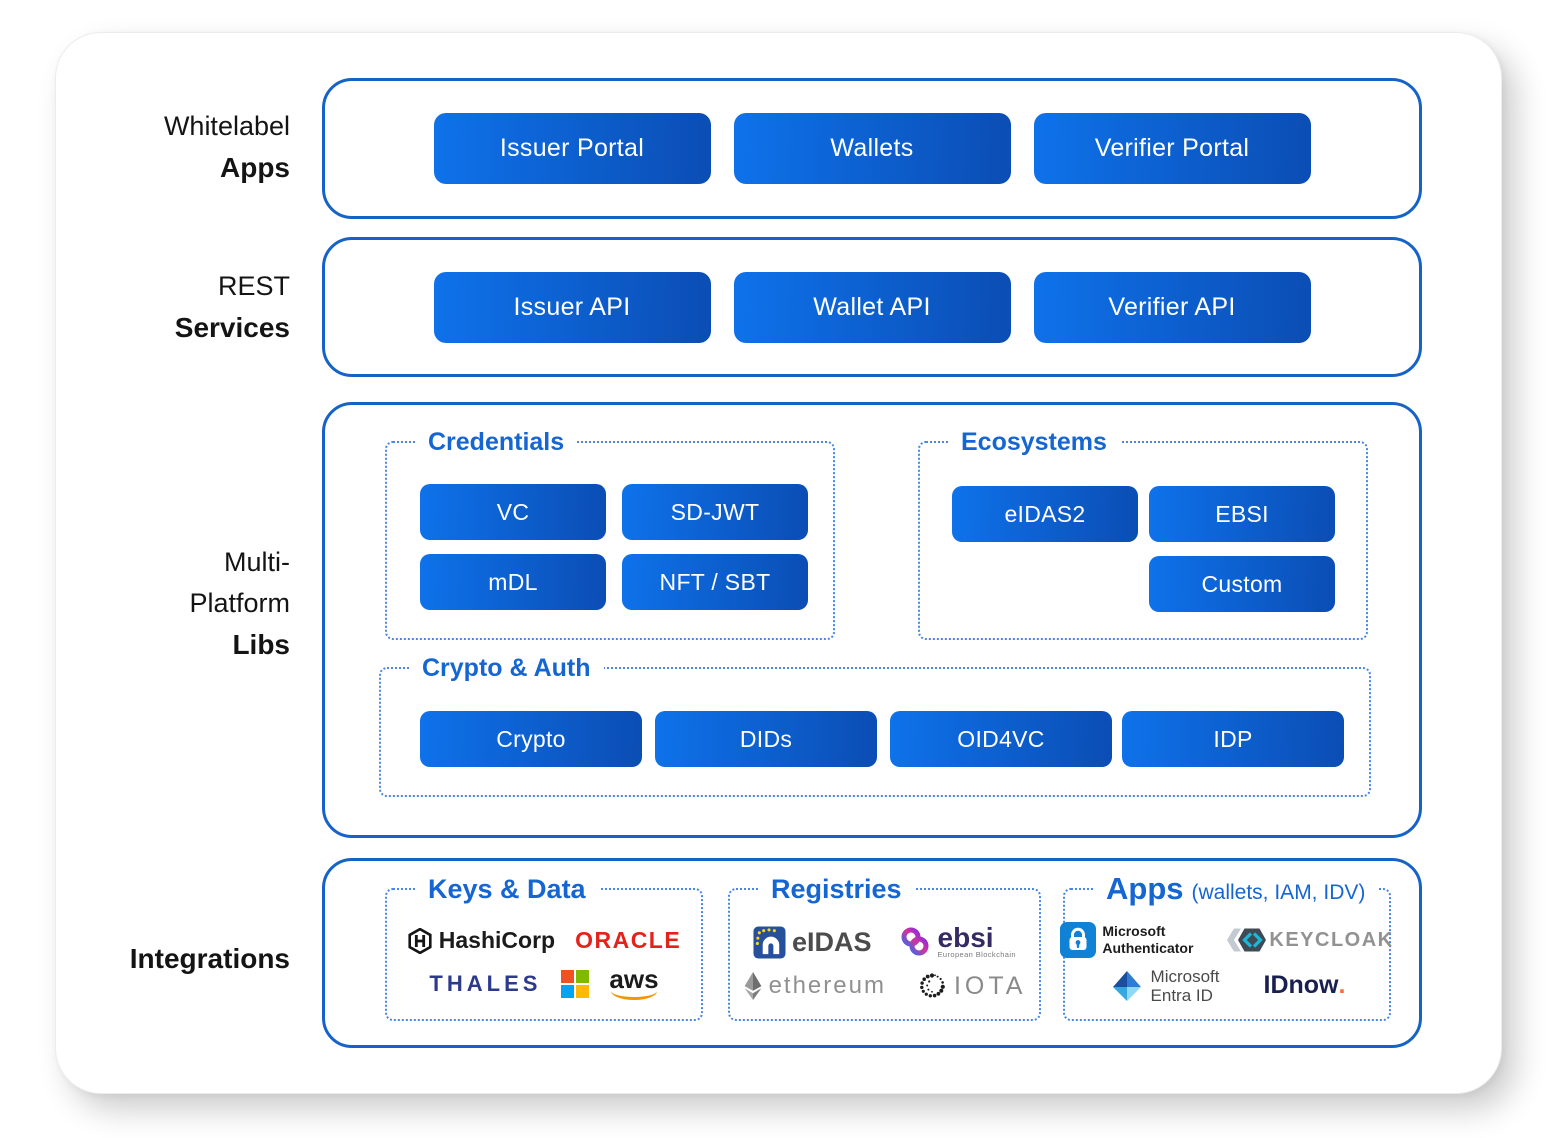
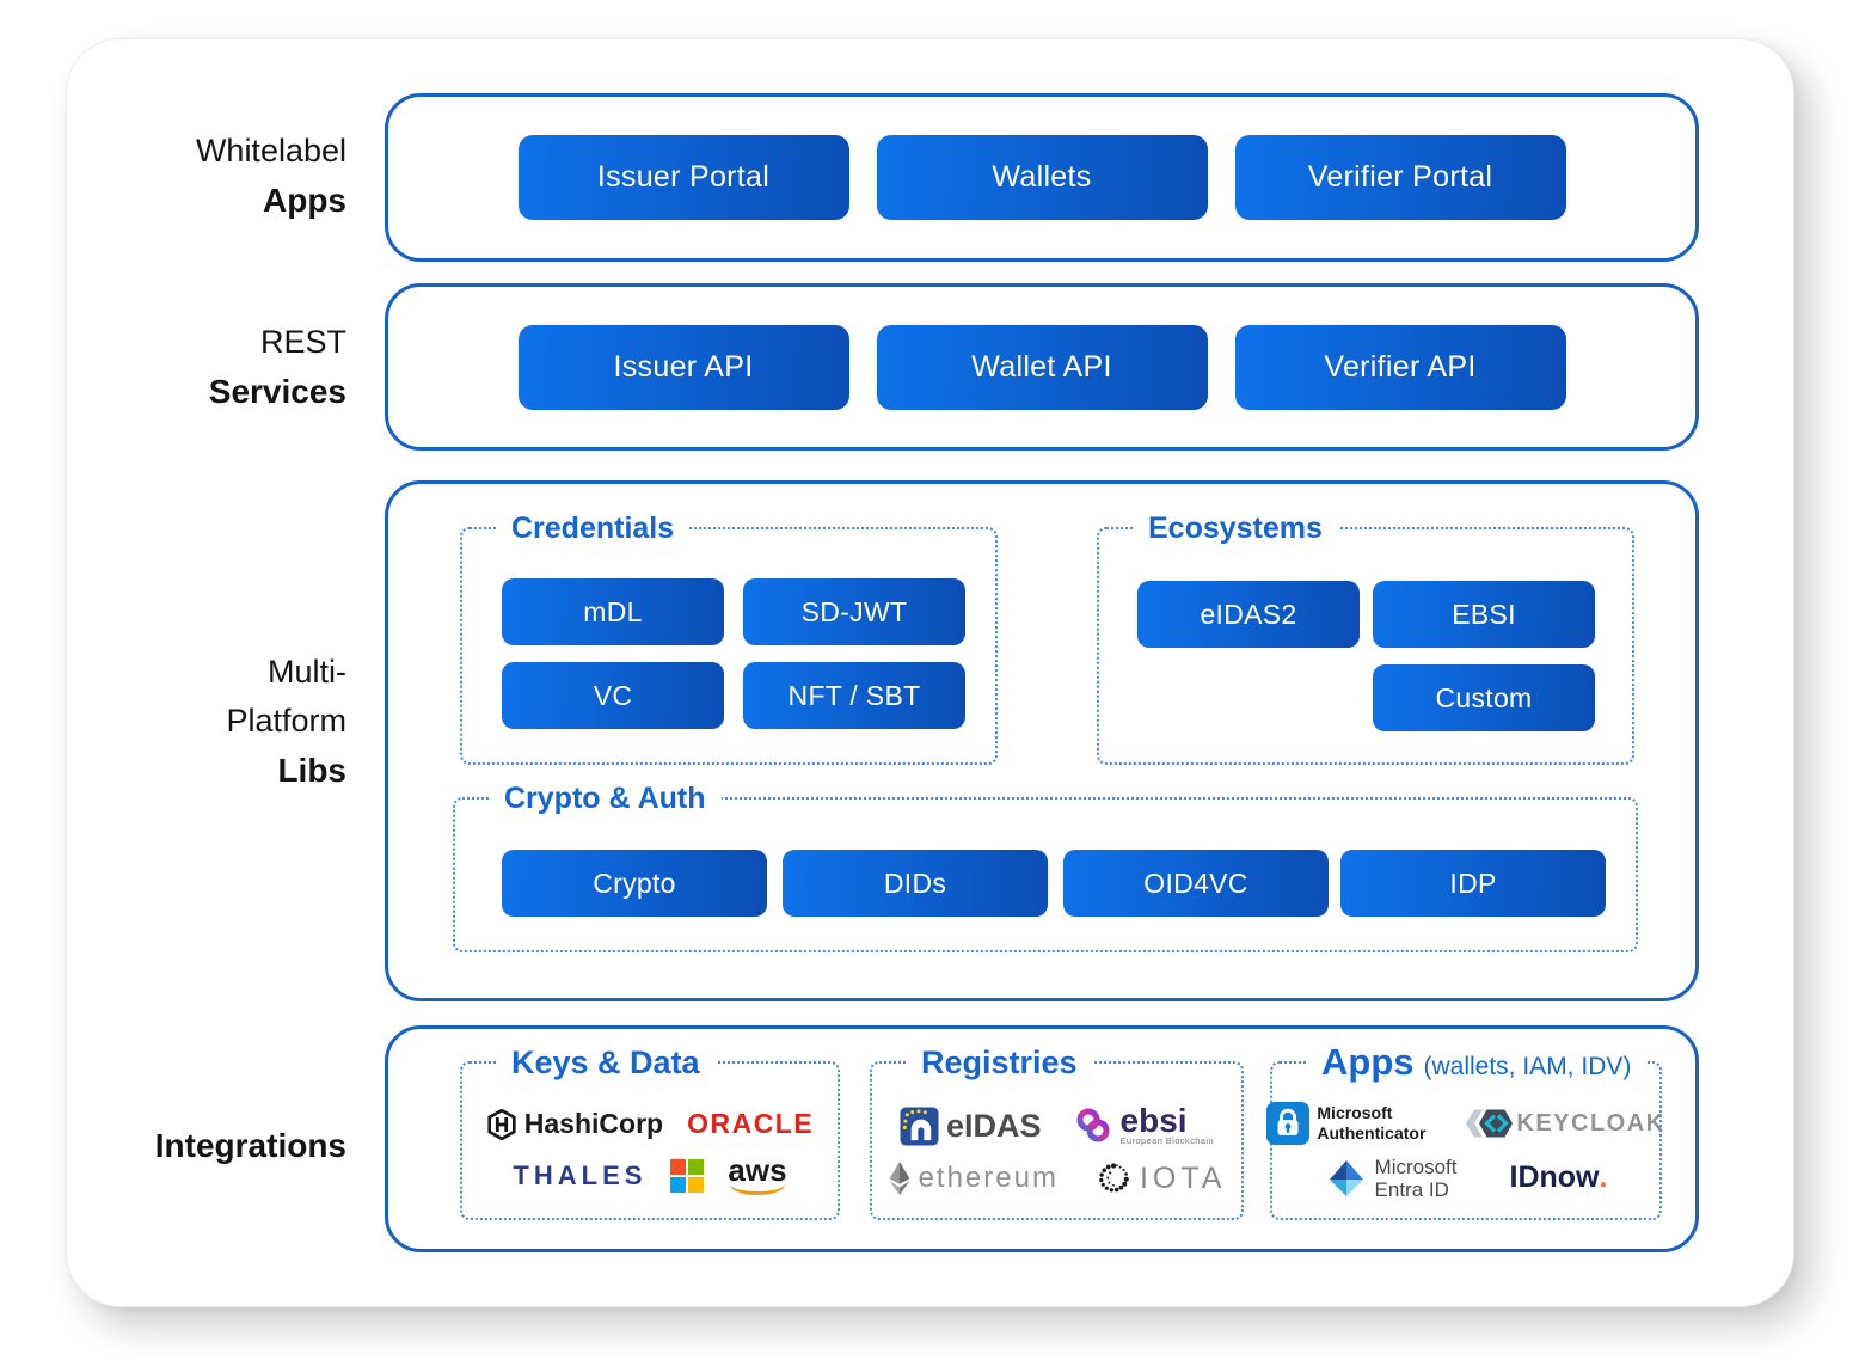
  Whitelabel
  Apps
  REST
  Services
  Multi-
  Platform
  Libs
  Integrations
  Issuer Portal
  Wallets
  Verifier Portal
  Issuer API
  Wallet API
  Verifier API
  Credentials
- VC
+ mDL
  SD-JWT
- mDL
+ VC
  NFT / SBT
  Ecosystems
  eIDAS2
  EBSI
  Custom
  Crypto & Auth
  Crypto
  DIDs
  OID4VC
  IDP
  Keys & Data
  HashiCorp
  ORACLE
  THALES
  aws
  Registries
  eIDAS
  ebsi
  European Blockchain
  ethereum
  IOTA
  Apps (wallets, IAM, IDV)
  Microsoft
  Authenticator
  KEYCLOAK
  Microsoft
  Entra ID
  IDnow
  .
